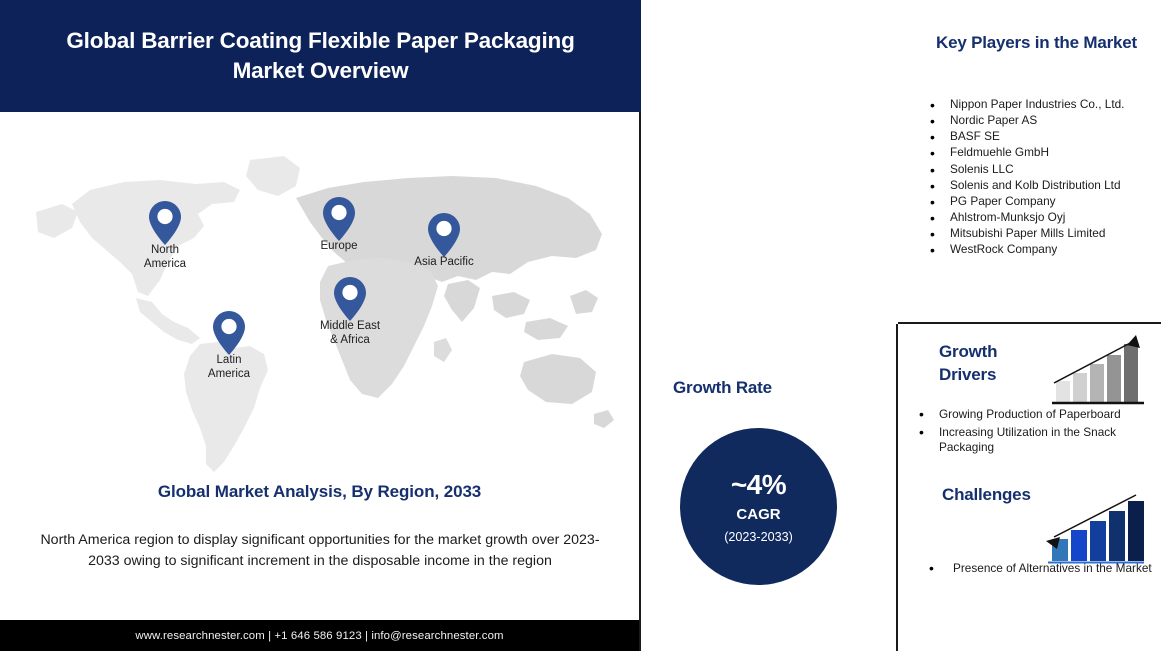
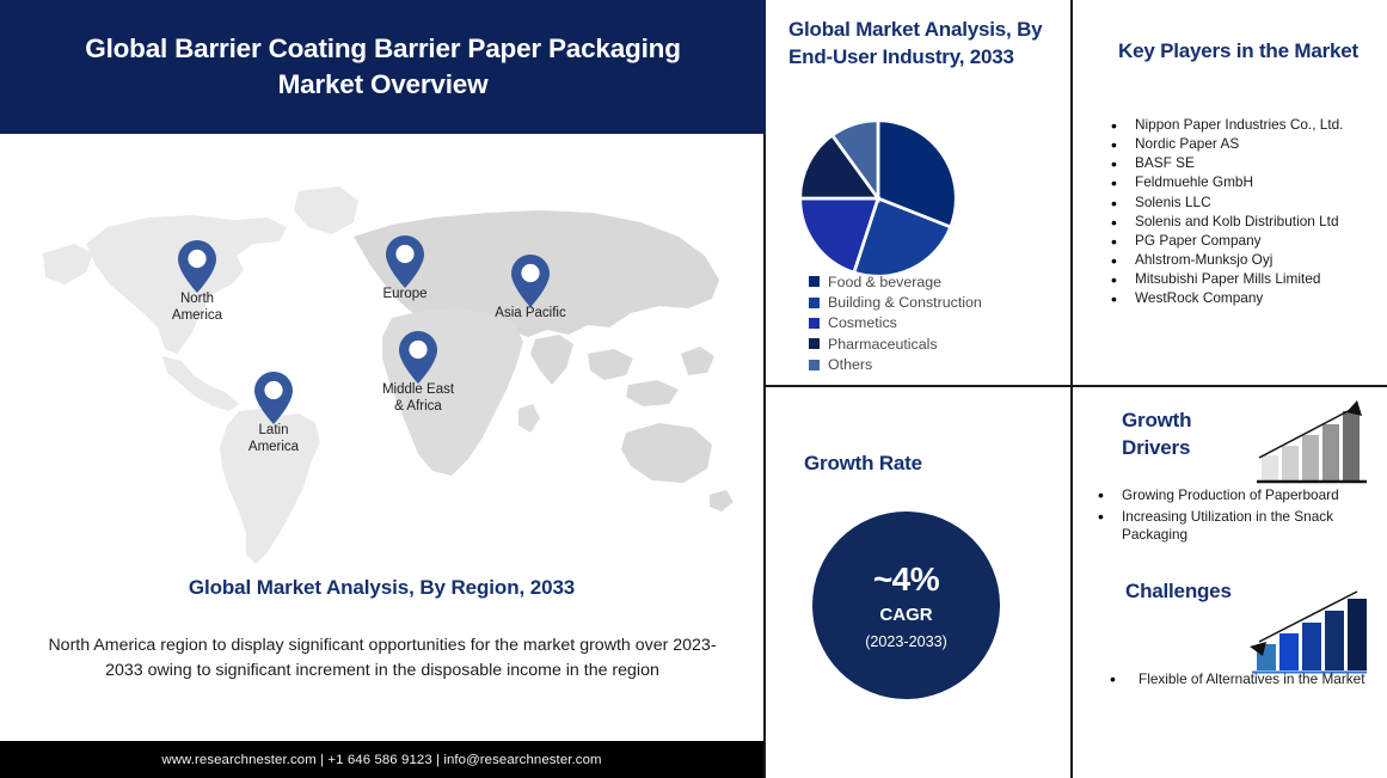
- Global Barrier Coating Flexible Paper Packaging Market Overview
+ Global Barrier Coating Barrier Paper Packaging Market Overview
  North
  America
  Europe
  Asia Pacific
  Middle East
  & Africa
  Latin
  America
  Global Market Analysis, By Region, 2033
  North America region to display significant opportunities for the market growth over 2023-2033 owing to significant increment in the disposable income in the region
  www.researchnester.com | +1 646 586 9123 | info@researchnester.com
+ Global Market Analysis, By End-User Industry, 2033
+ Food & beverage
+ Building & Construction
+ Cosmetics
+ Pharmaceuticals
+ Others
  Key Players in the Market
  Nippon Paper Industries Co., Ltd.
  Nordic Paper AS
  BASF SE
  Feldmuehle GmbH
  Solenis LLC
  Solenis and Kolb Distribution Ltd
  PG Paper Company
  Ahlstrom-Munksjo Oyj
  Mitsubishi Paper Mills Limited
  WestRock Company
  Growth Rate
  ~4%
  CAGR
  (2023-2033)
  Growth Drivers
  Growing Production of Paperboard
  Increasing Utilization in the Snack Packaging
  Challenges
- Presence of Alternatives in the Market
+ Flexible of Alternatives in the Market
